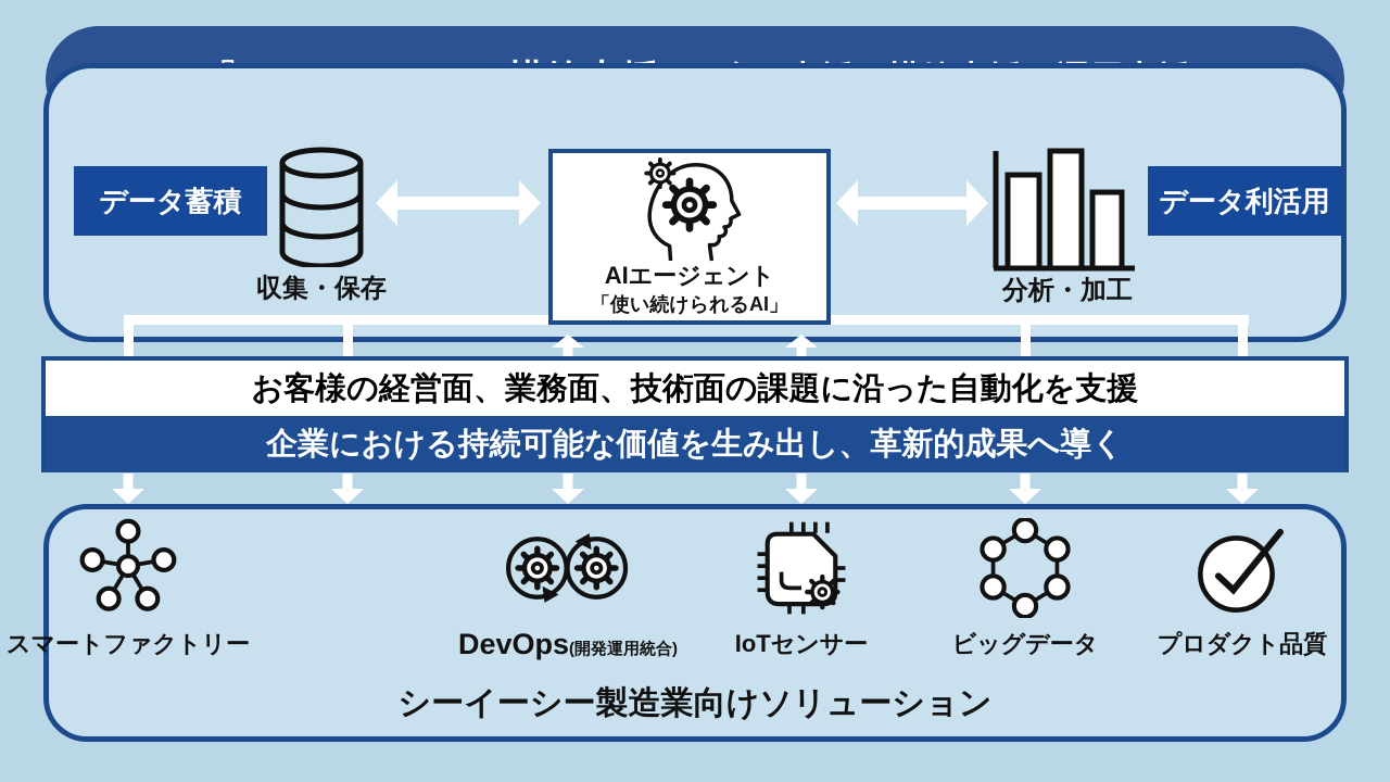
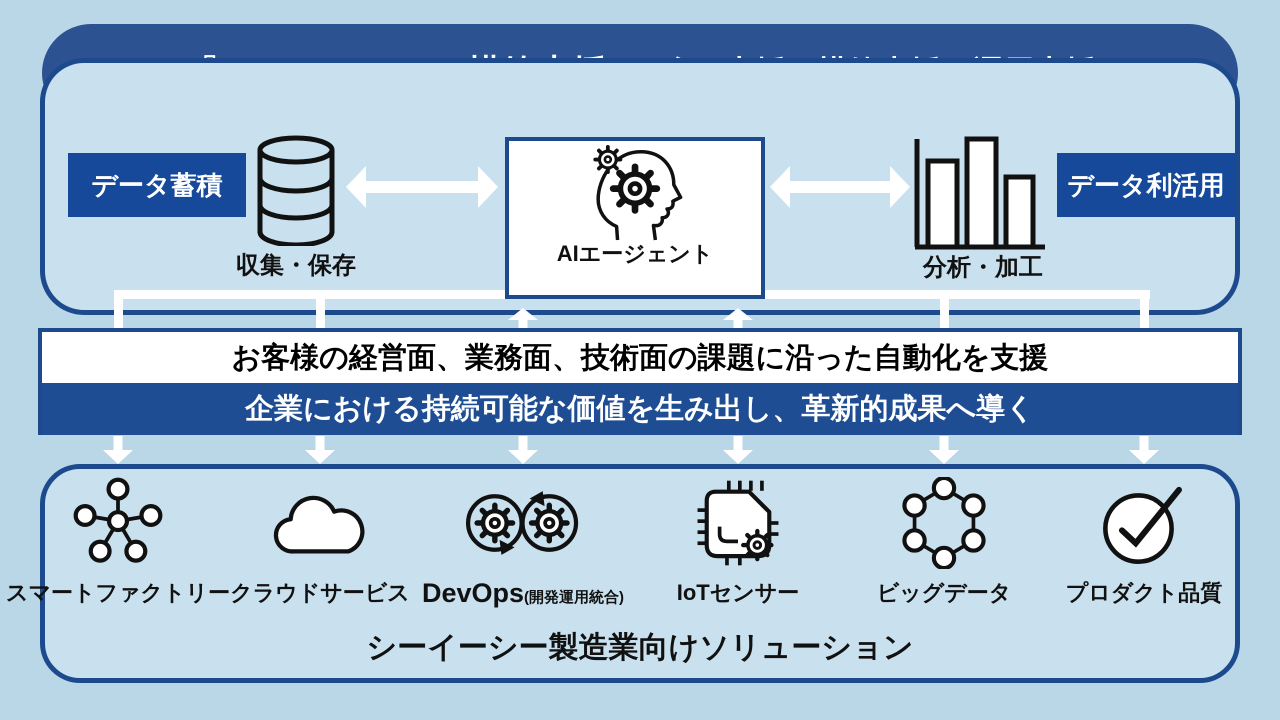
  データ蓄積
  収集・保存
  AIエージェント
- 「使い続けられるAI」
  分析・加工
  データ利活用
  お客様の経営面、業務面、技術面の課題に沿った自動化を支援
  企業における持続可能な価値を生み出し、革新的成果へ導く
  スマートファクトリー
+ クラウドサービス
  DevOps
  (開発運用統合)
  IoTセンサー
  ビッグデータ
  プロダクト品質
  シーイーシー製造業向けソリューション
